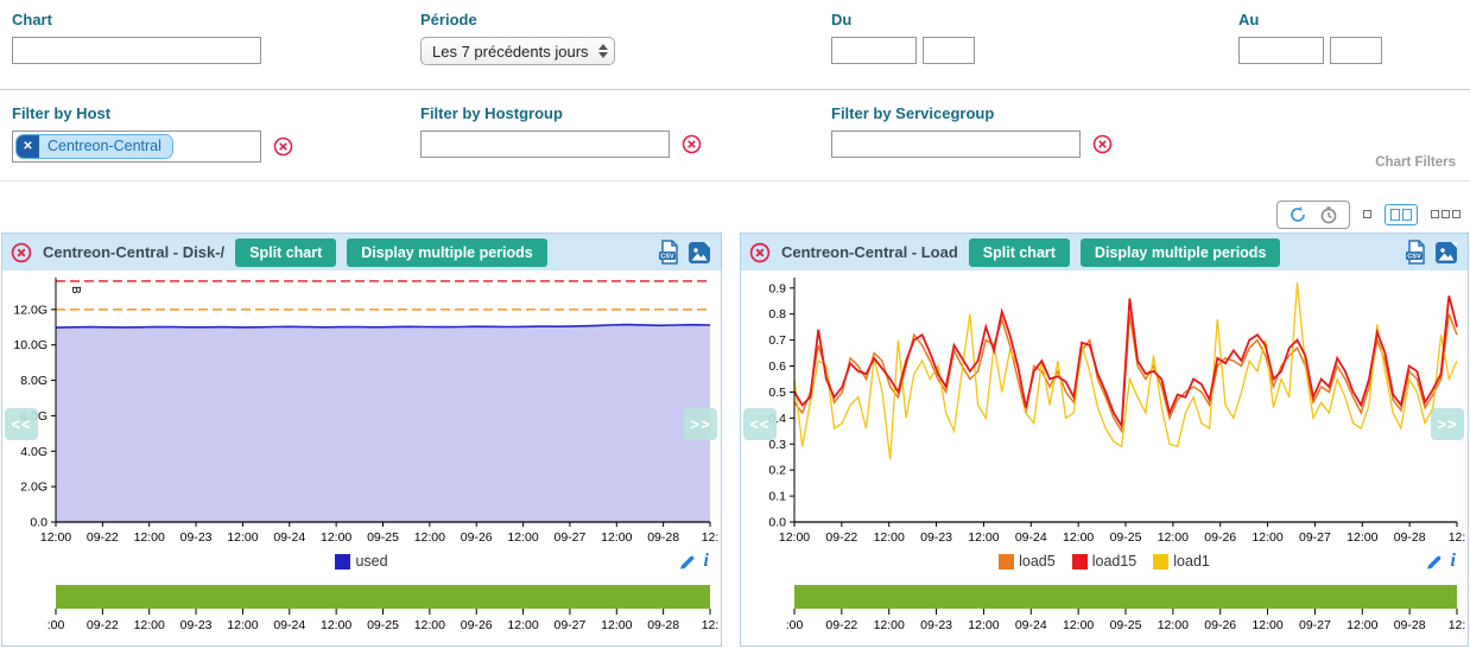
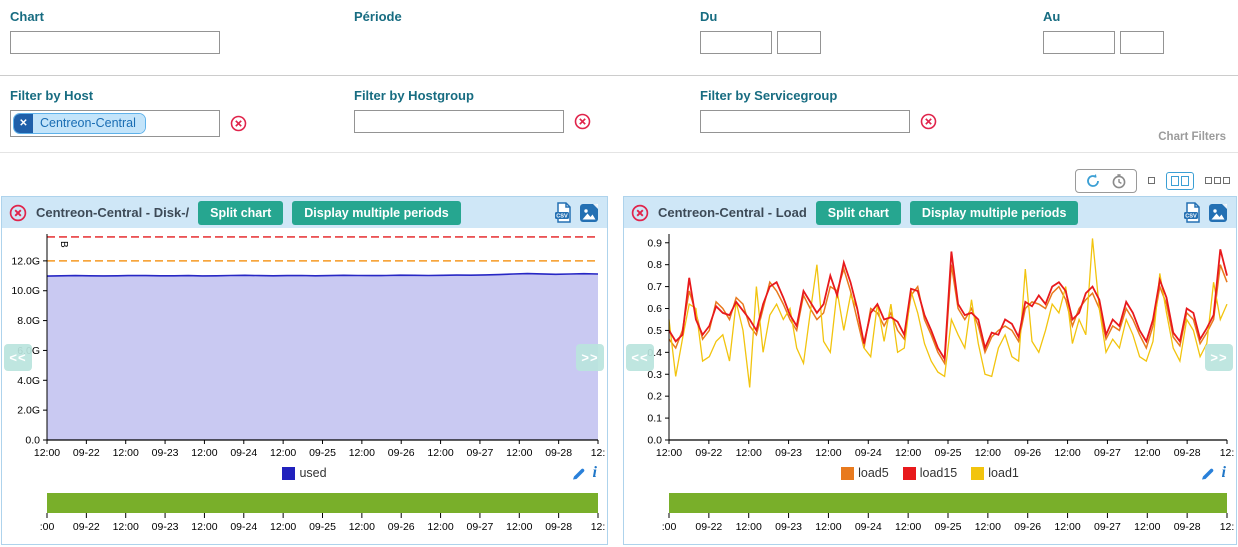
  Chart
  Période
- Les 7 précédents jours
  Du
  Au
  Filter by Host
  ✕
  Centreon-Central
  Filter by Hostgroup
  Filter by Servicegroup
  Chart Filters
  Centreon-Central - Disk-/
  Split chart
  Display multiple periods
  0.0
  2.0G
  4.0G
  8.0G
  10.0G
  12.0G
  12:00
  09-22
  12:00
  09-23
  12:00
  09-24
  12:00
  09-25
  12:00
  09-26
  12:00
  09-27
  12:00
  09-28
  12:
  <<
  >>
  used
  i
  :00
  09-22
  12:00
  09-23
  12:00
  09-24
  12:00
  09-25
  12:00
  09-26
  12:00
  09-27
  12:00
  09-28
  12:
  Centreon-Central - Load
  Split chart
  Display multiple periods
  0.0
  0.1
  0.2
  0.3
  0.5
  0.6
  0.7
  0.8
  0.9
  12:00
  09-22
  12:00
  09-23
  12:00
  09-24
  12:00
  09-25
  12:00
  09-26
  12:00
  09-27
  12:00
  09-28
  12:
  <<
  >>
  load5
  load15
  load1
  i
  :00
  09-22
  12:00
  09-23
  12:00
  09-24
  12:00
  09-25
  12:00
  09-26
  12:00
  09-27
  12:00
  09-28
  12:
